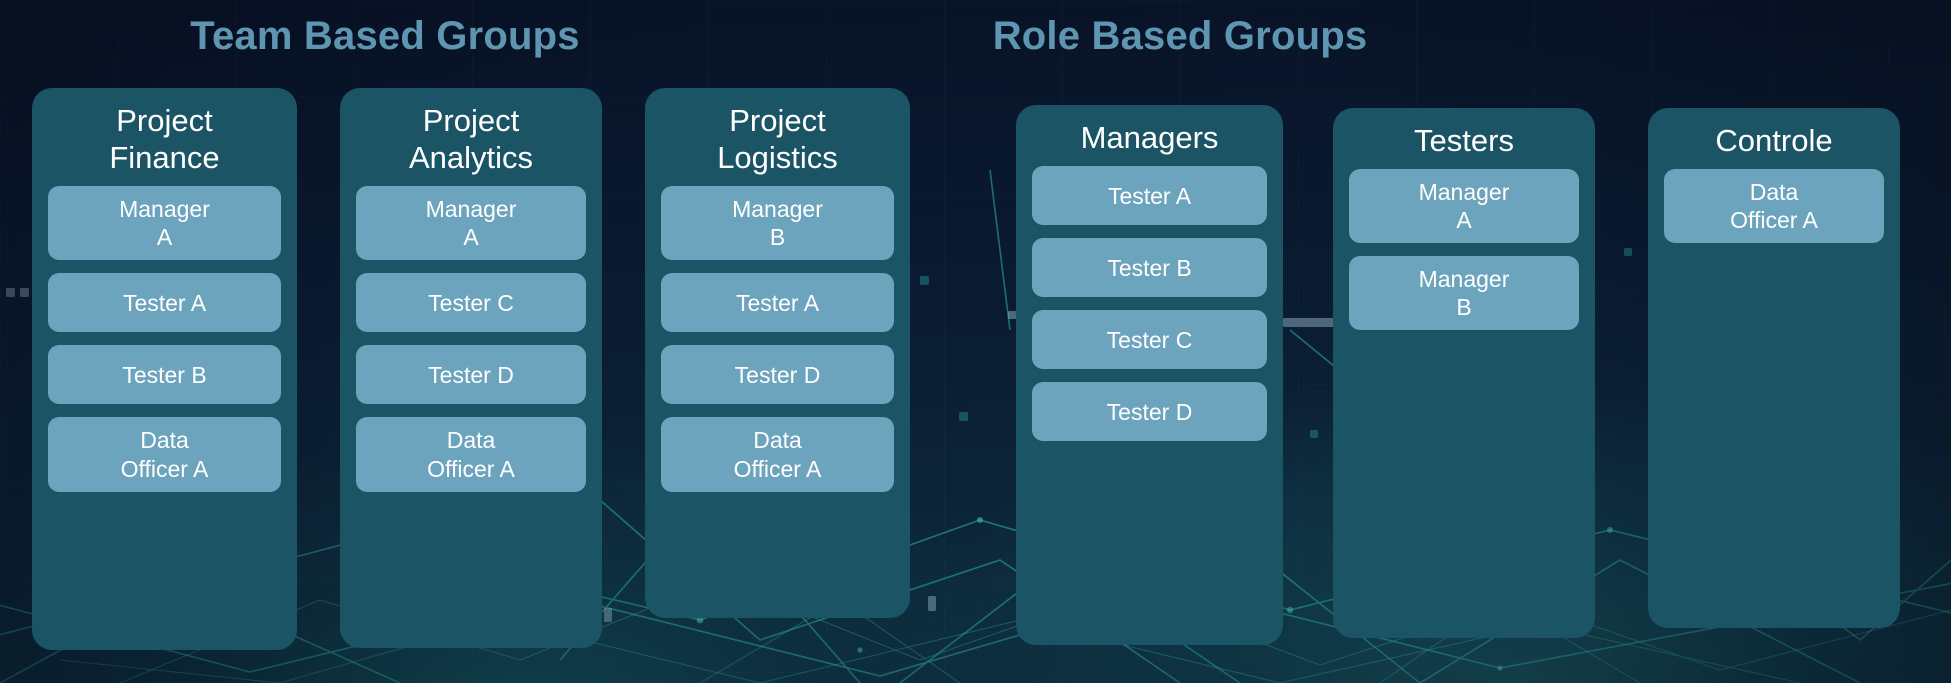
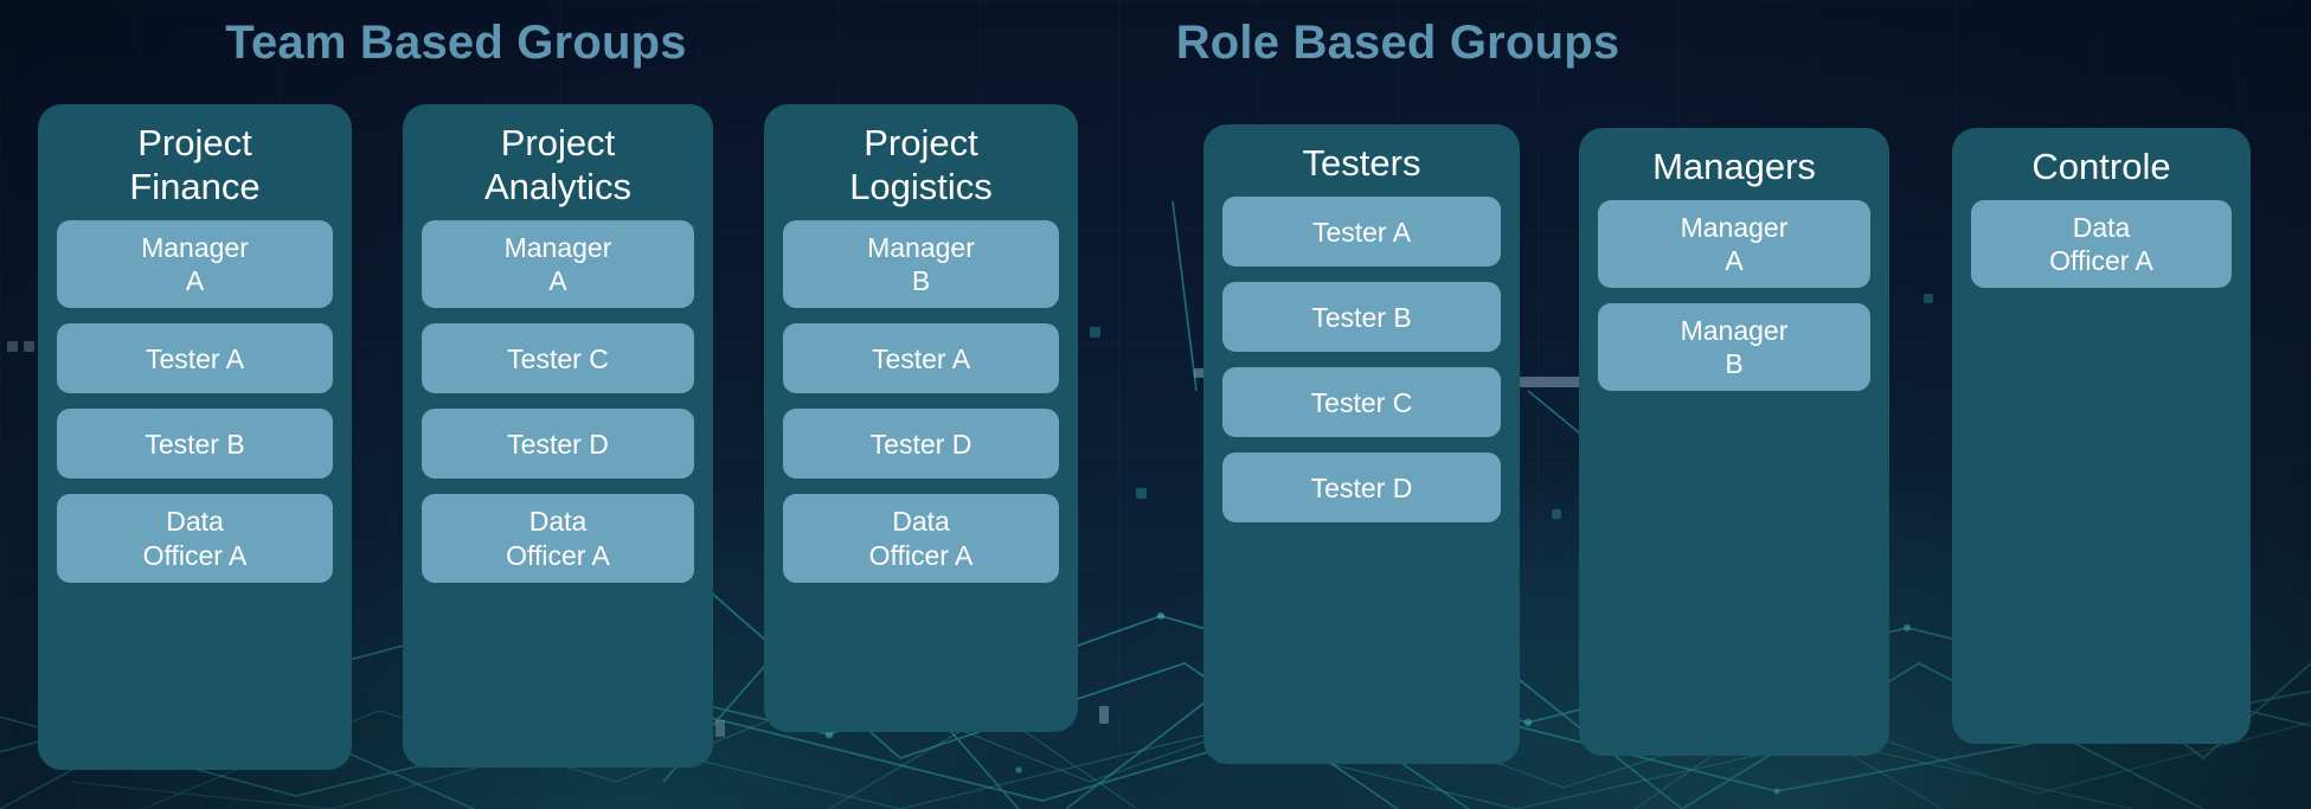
  Team Based Groups
  Role Based Groups
  Project
  Finance
  Manager
  A
  Tester A
  Tester B
  Data
  Officer A
  Project
  Analytics
  Manager
  A
  Tester C
  Tester D
  Data
  Officer A
  Project
  Logistics
  Manager
  B
  Tester A
  Tester D
  Data
  Officer A
- Managers
+ Testers
  Tester A
  Tester B
  Tester C
  Tester D
- Testers
+ Managers
  Manager
  A
  Manager
  B
  Controle
  Data
  Officer A
